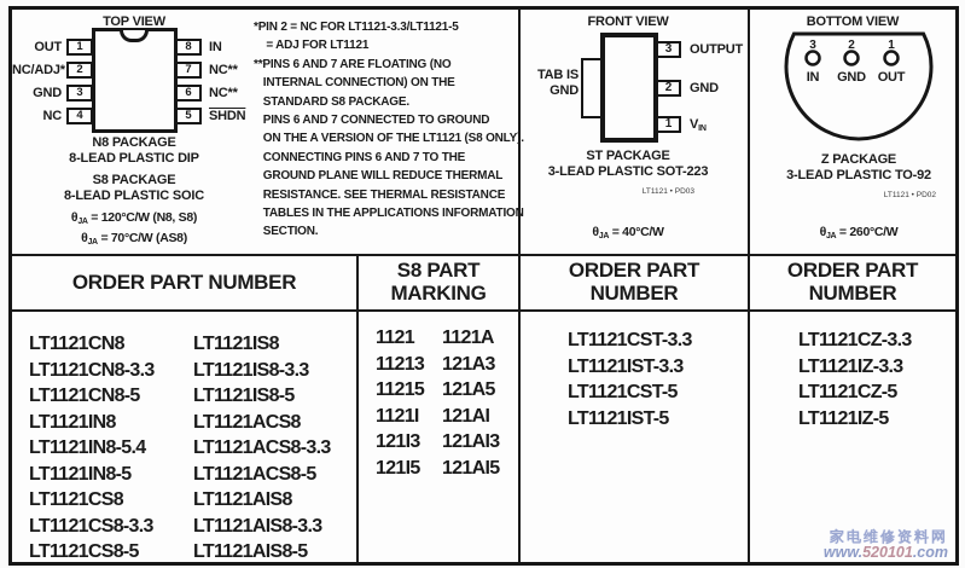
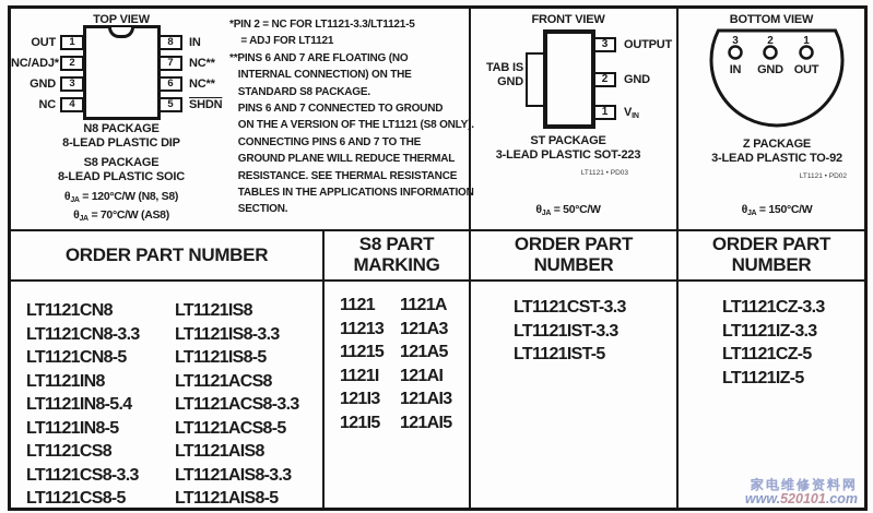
  TOP VIEW
  1
  2
  3
  4
  OUT
  NC/ADJ*
  GND
  NC
  8
  7
  6
  5
  IN
  NC**
  NC**
  SHDN
  N8 PACKAGE
  8-LEAD PLASTIC DIP
  S8 PACKAGE
  8-LEAD PLASTIC SOIC
  θ = 120°C/W (N8, S8)
  θ = 70°C/W (AS8)
  *PIN 2 = NC FOR LT1121-3.3/LT1121-5
  = ADJ FOR LT1121
  **PINS 6 AND 7 ARE FLOATING (NO
  INTERNAL CONNECTION) ON THE
  STANDARD S8 PACKAGE.
  PINS 6 AND 7 CONNECTED TO GROUND
  ON THE A VERSION OF THE LT1121 (S8 ONLY).
  CONNECTING PINS 6 AND 7 TO THE
  GROUND PLANE WILL REDUCE THERMAL
  RESISTANCE. SEE THERMAL RESISTANCE
  TABLES IN THE APPLICATIONS INFORMATION
  SECTION.
  FRONT VIEW
  3
  2
  1
  OUTPUT
  GND
  TAB IS
  GND
  ST PACKAGE
  3-LEAD PLASTIC SOT-223
- θ = 40°C/W
+ θ = 50°C/W
  BOTTOM VIEW
  3
  2
  1
  IN
  GND
  OUT
  Z PACKAGE
  3-LEAD PLASTIC TO-92
- θ = 260°C/W
+ θ = 150°C/W
  ORDER PART NUMBER
  S8 PART
  MARKING
  ORDER PART
  NUMBER
  ORDER PART
  NUMBER
  LT1121CN8
  LT1121CN8-3.3
  LT1121CN8-5
  LT1121IN8
  LT1121IN8-5.4
  LT1121IN8-5
  LT1121CS8
  LT1121CS8-3.3
  LT1121CS8-5
  LT1121IS8
  LT1121IS8-3.3
  LT1121IS8-5
  LT1121ACS8
  LT1121ACS8-3.3
  LT1121ACS8-5
  LT1121AIS8
  LT1121AIS8-3.3
  LT1121AIS8-5
  1121
  11213
  11215
  1121I
  121I3
  121I5
  1121A
  121A3
  121A5
  121AI
  121AI3
  121AI5
  LT1121CST-3.3
  LT1121IST-3.3
- LT1121CST-5
  LT1121IST-5
  LT1121CZ-3.3
  LT1121IZ-3.3
  LT1121CZ-5
  LT1121IZ-5
  家电维修资料网
  www.520101.com
